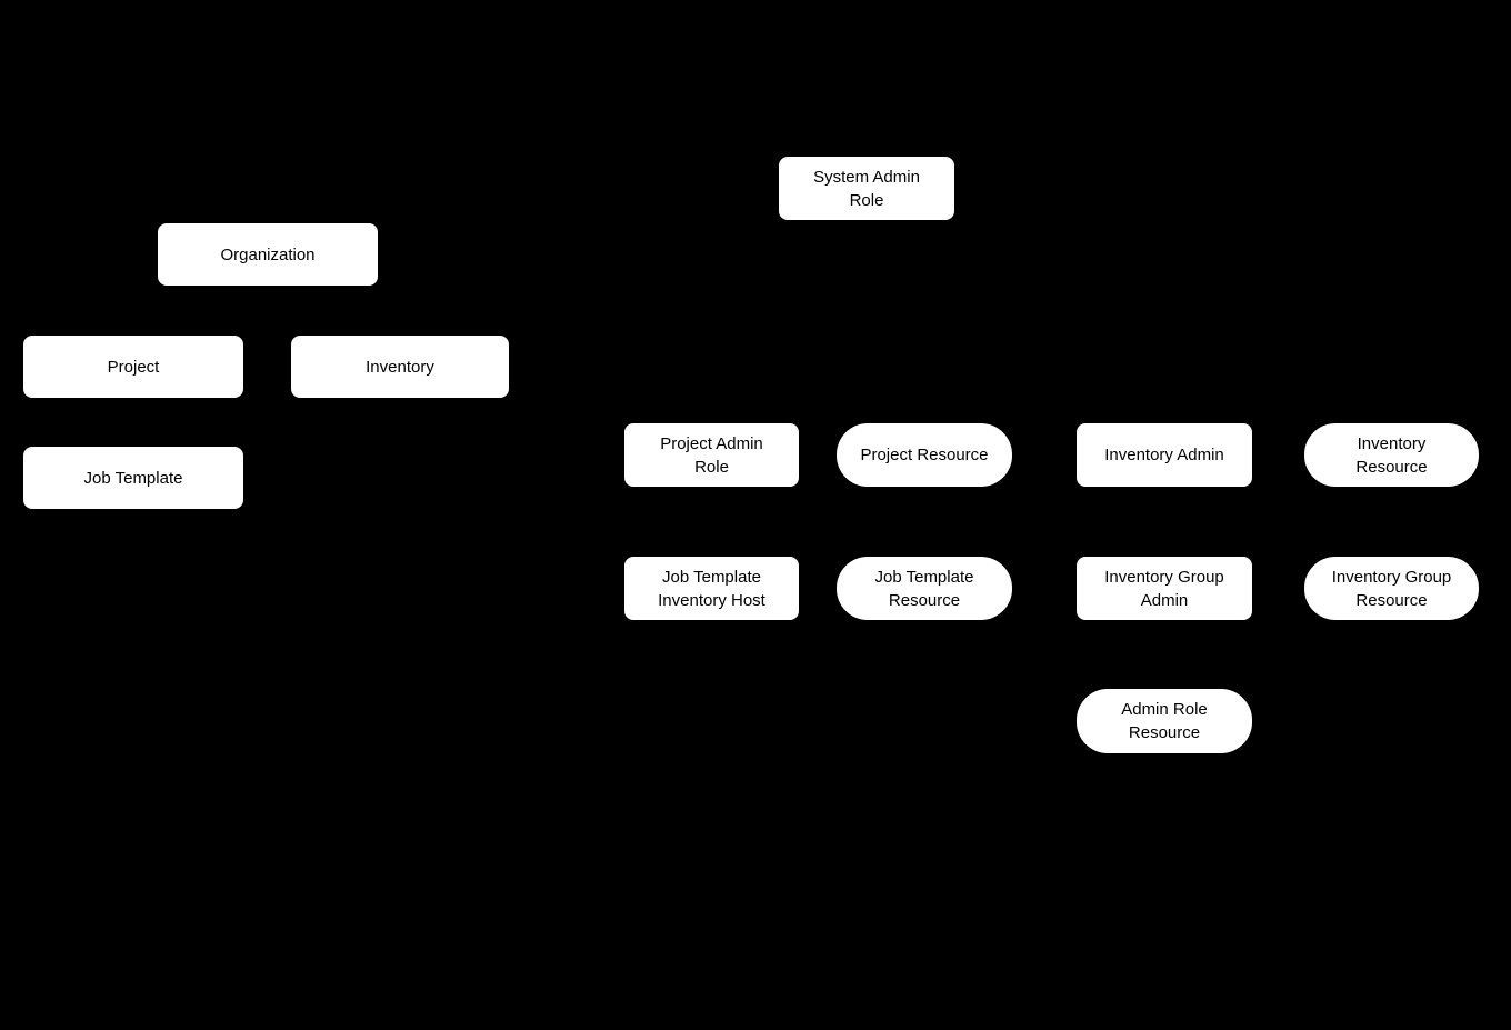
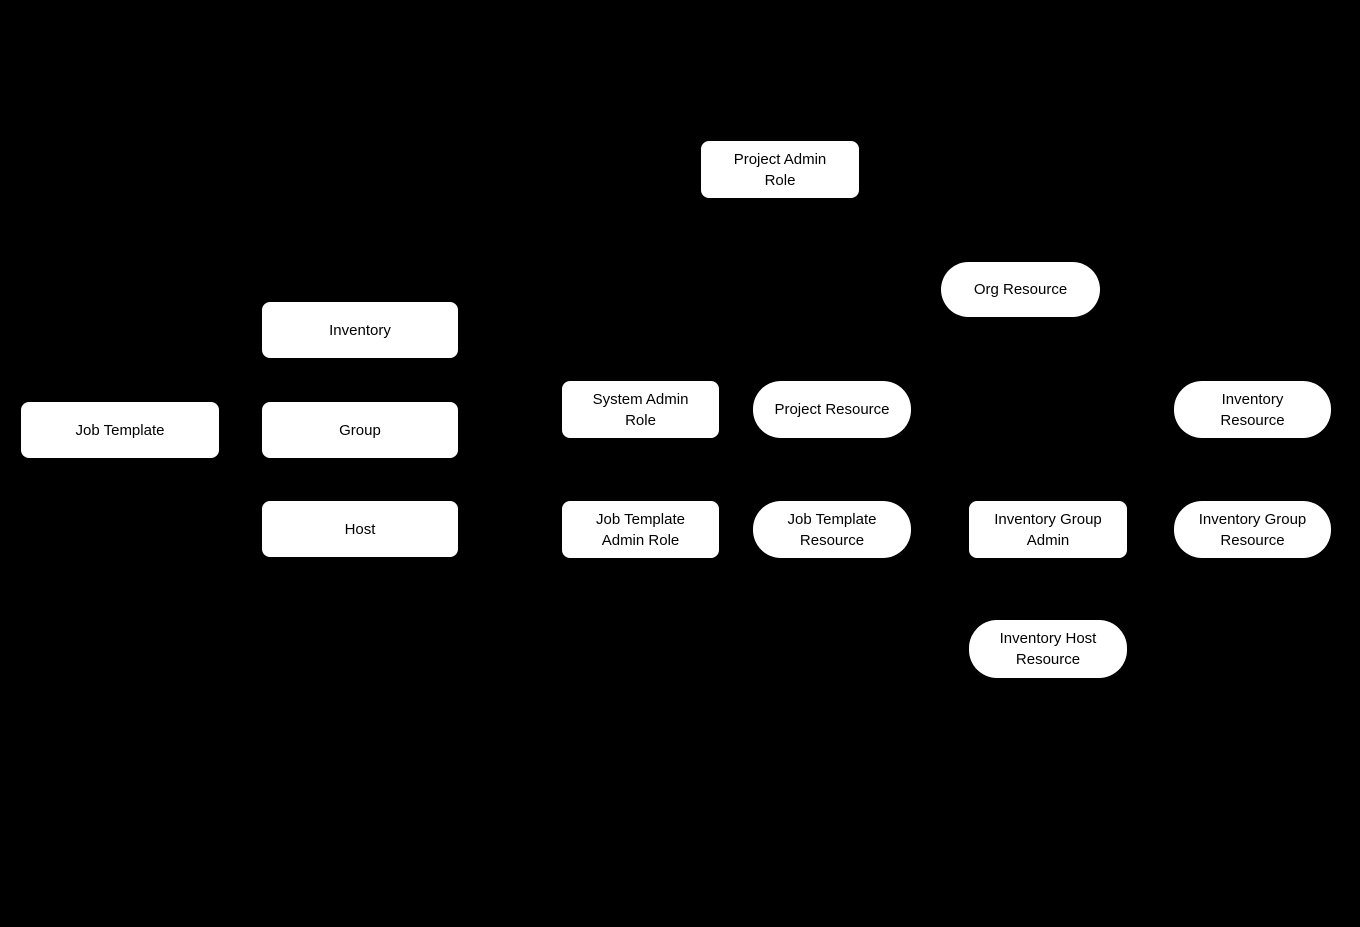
- Organization
- Project
  Inventory
  Job Template
+ Group
+ Host
- System Admin
+ Project Admin
  Role
+ Org Resource
- Project Admin
+ System Admin
  Role
  Project Resource
- Inventory Admin
  Inventory
  Resource
  Job Template
- Inventory Host
+ Admin Role
  Job Template
  Resource
  Inventory Group
  Admin
  Inventory Group
  Resource
- Admin Role
+ Inventory Host
  Resource
